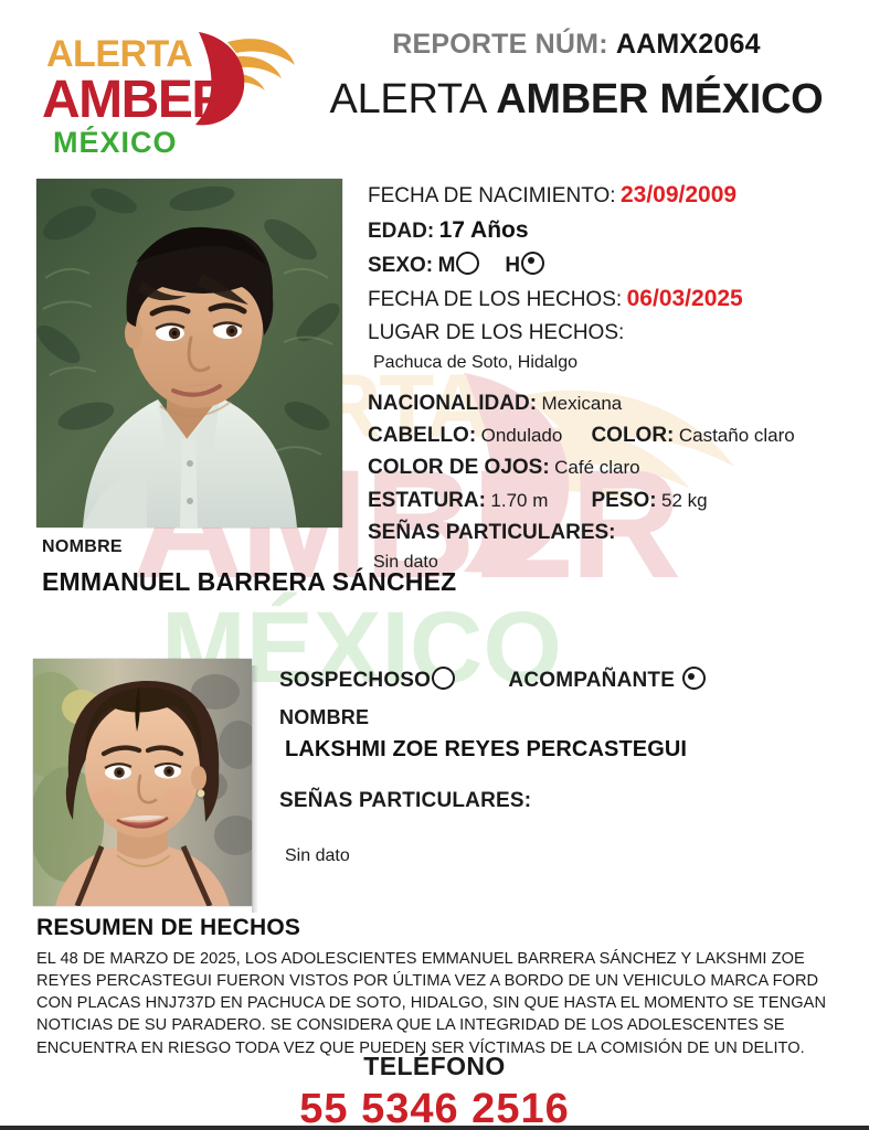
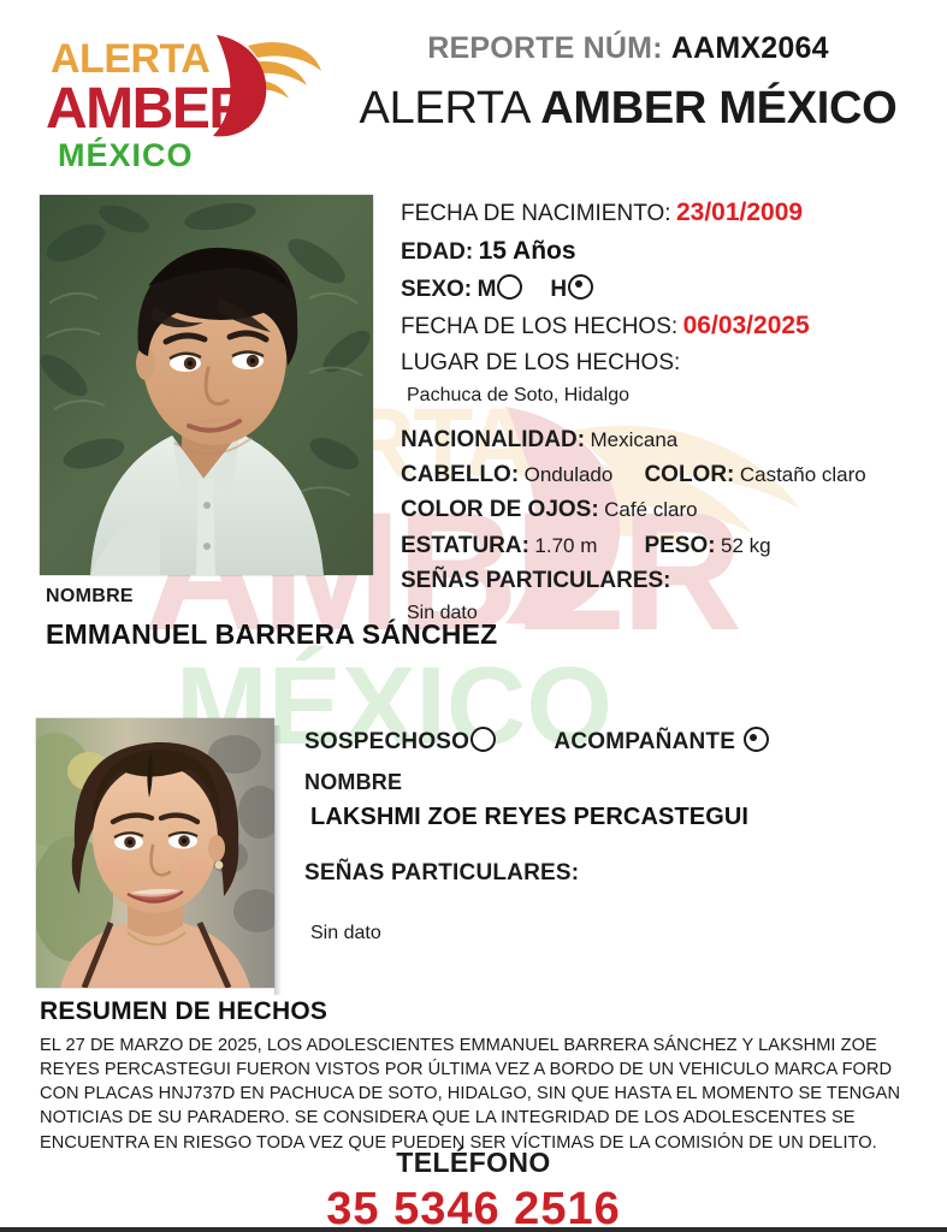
  MÉXICO
  ALERTA
  AMBER
  MÉXICO
  REPORTE NÚM: AAMX2064
  ALERTA AMBER MÉXICO
  NOMBRE
  EMMANUEL BARRERA SÁNCHEZ
- FECHA DE NACIMIENTO: 23/09/2009
+ FECHA DE NACIMIENTO: 23/01/2009
- EDAD: 17 Años
+ EDAD: 15 Años
  SEXO: M H
  FECHA DE LOS HECHOS: 06/03/2025
  LUGAR DE LOS HECHOS:
  Pachuca de Soto, Hidalgo
  NACIONALIDAD: Mexicana
  CABELLO: Ondulado COLOR: Castaño claro
  COLOR DE OJOS: Café claro
  ESTATURA: 1.70 m PESO: 52 kg
  SEÑAS PARTICULARES:
  Sin dato
  SOSPECHOSO ACOMPAÑANTE
  NOMBRE
  LAKSHMI ZOE REYES PERCASTEGUI
  SEÑAS PARTICULARES:
  Sin dato
  RESUMEN DE HECHOS
- EL 48 DE MARZO DE 2025, LOS ADOLESCIENTES EMMANUEL BARRERA SÁNCHEZ Y LAKSHMI ZOE REYES PERCASTEGUI FUERON VISTOS POR ÚLTIMA VEZ A BORDO DE UN VEHICULO MARCA FORD CON PLACAS HNJ737D EN PACHUCA DE SOTO, HIDALGO, SIN QUE HASTA EL MOMENTO SE TENGAN NOTICIAS DE SU PARADERO. SE CONSIDERA QUE LA INTEGRIDAD DE LOS ADOLESCENTES SE ENCUENTRA EN RIESGO TODA VEZ QUE PUEDEN SER VÍCTIMAS DE LA COMISIÓN DE UN DELITO.
+ EL 27 DE MARZO DE 2025, LOS ADOLESCIENTES EMMANUEL BARRERA SÁNCHEZ Y LAKSHMI ZOE REYES PERCASTEGUI FUERON VISTOS POR ÚLTIMA VEZ A BORDO DE UN VEHICULO MARCA FORD CON PLACAS HNJ737D EN PACHUCA DE SOTO, HIDALGO, SIN QUE HASTA EL MOMENTO SE TENGAN NOTICIAS DE SU PARADERO. SE CONSIDERA QUE LA INTEGRIDAD DE LOS ADOLESCENTES SE ENCUENTRA EN RIESGO TODA VEZ QUE PUEDEN SER VÍCTIMAS DE LA COMISIÓN DE UN DELITO.
  TELÉFONO
- 55 5346 2516
+ 35 5346 2516
